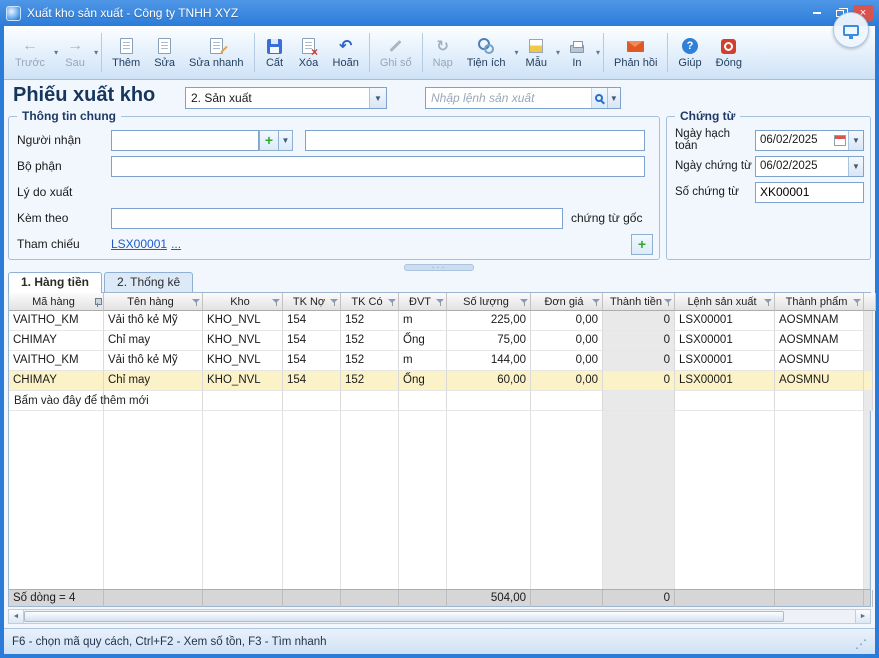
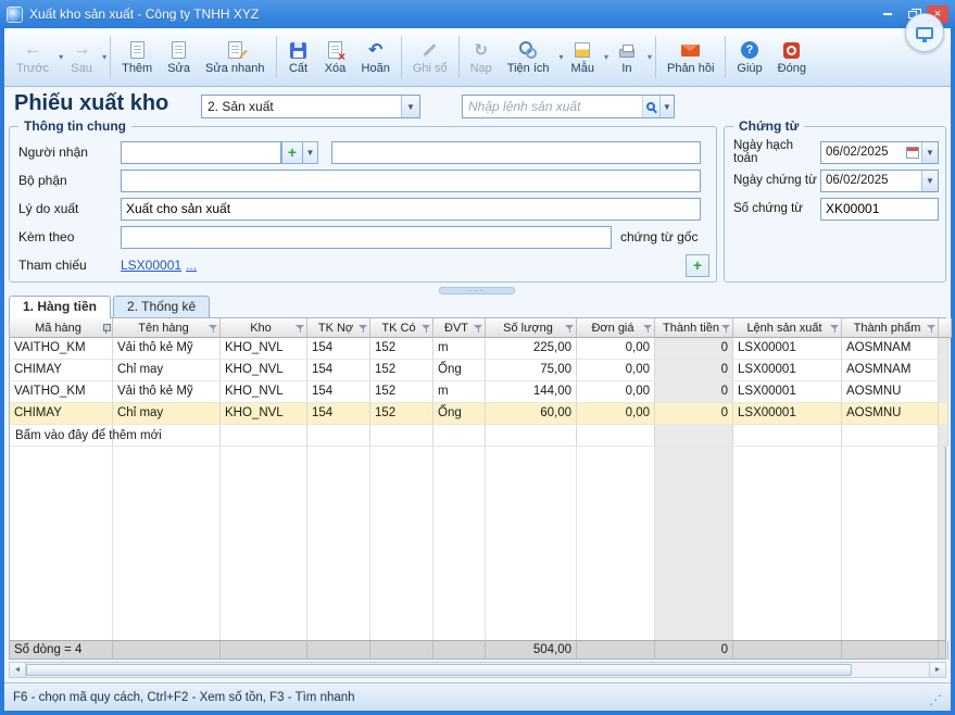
  Xuất kho sản xuất - Công ty TNHH XYZ
  ×
  ←
  Trước
  ▾
  →
  Sau
  ▾
  Thêm
  Sửa
  Sửa nhanh
  Cất
  Xóa
  ↶
  Hoãn
  Ghi sổ
  ↻
  Nạp
  Tiện ích
  ▾
  Mẫu
  ▾
  In
  ▾
  Phản hồi
  ?
  Giúp
  Đóng
  Phiếu xuất kho
  2. Sản xuất
  ▼
  Nhập lệnh sản xuất
  ▼
  Thông tin chung
  Người nhận
  +
  ▼
  Bộ phận
  Lý do xuất
+ Xuất cho sản xuất
  Kèm theo
  chứng từ gốc
  Tham chiếu
  LSX00001
  ...
  +
  Chứng từ
  Ngày hạch toán
  06/02/2025
  ▼
  Ngày chứng từ
  06/02/2025
  ▼
  Số chứng từ
  XK00001
  ···
  1. Hàng tiền
  2. Thống kê
  Mã hàng
  Tên hàng
  Kho
  TK Nợ
  TK Có
  ĐVT
  Số lượng
  Đơn giá
  Thành tiền
  Lệnh sản xuất
  Thành phẩm
  VAITHO_KM
  Vải thô kẻ Mỹ
  KHO_NVL
  154
  152
  m
  225,00
  0,00
  0
  LSX00001
  AOSMNAM
  CHIMAY
  Chỉ may
  KHO_NVL
  154
  152
  Ống
  75,00
  0,00
  0
  LSX00001
  AOSMNAM
  VAITHO_KM
  Vải thô kẻ Mỹ
  KHO_NVL
  154
  152
  m
  144,00
  0,00
  0
  LSX00001
  AOSMNU
  CHIMAY
  Chỉ may
  KHO_NVL
  154
  152
  Ống
  60,00
  0,00
  0
  LSX00001
  AOSMNU
  Bấm vào đây để thêm mới
  Số dòng = 4
  504,00
  0
  F6 - chọn mã quy cách, Ctrl+F2 - Xem số tồn, F3 - Tìm nhanh
